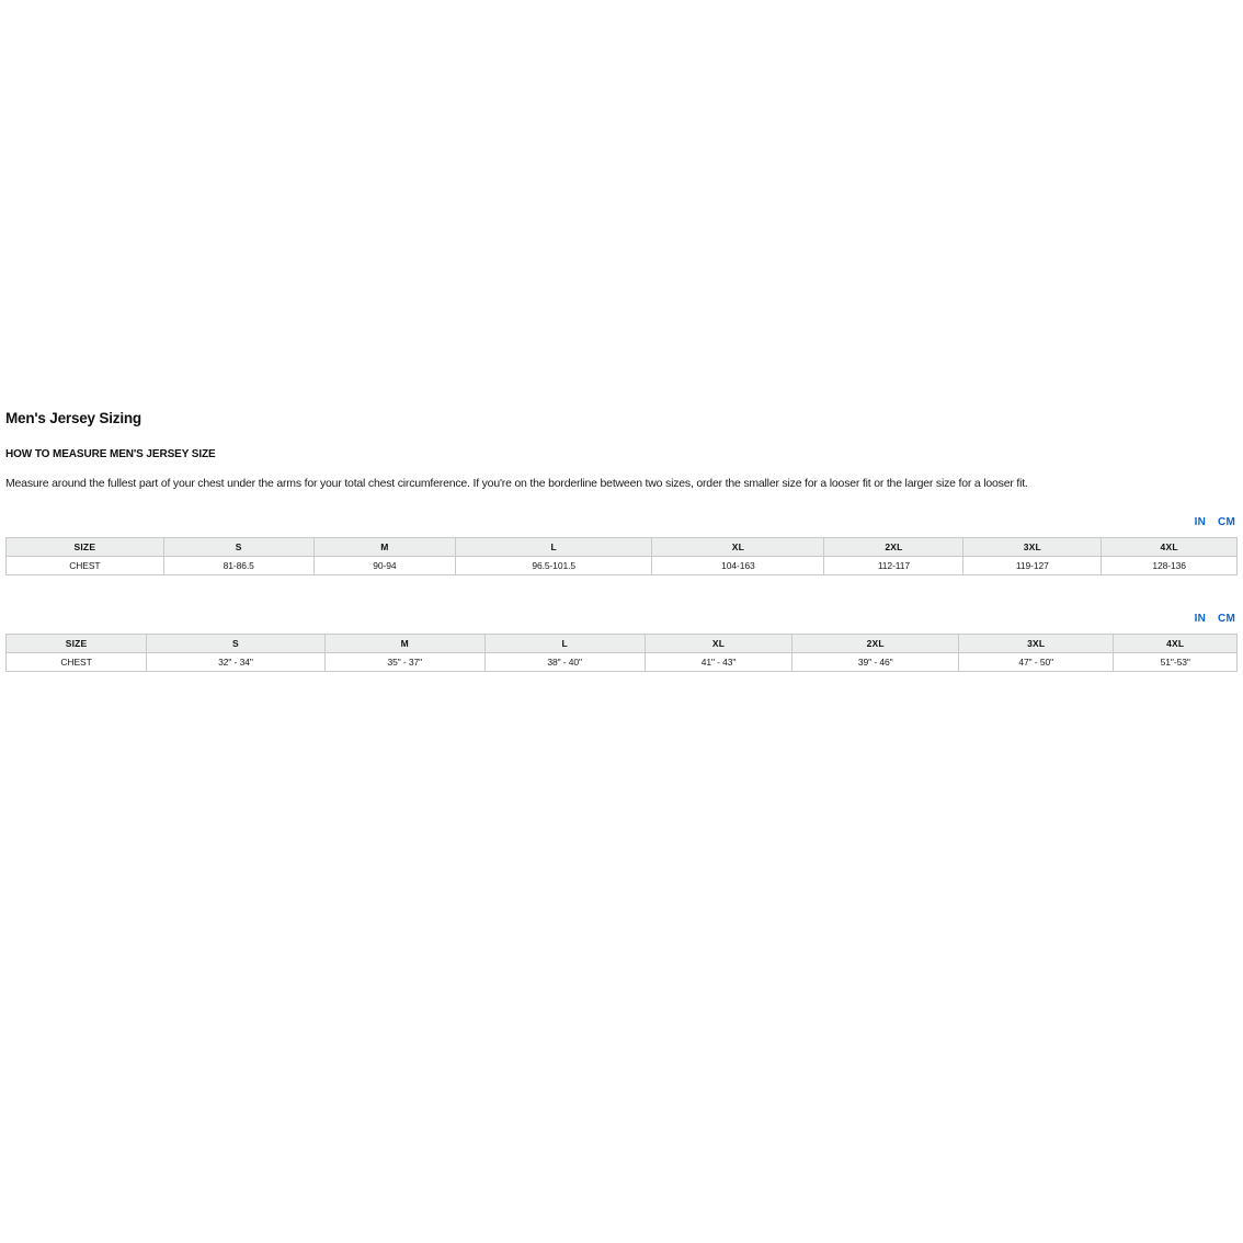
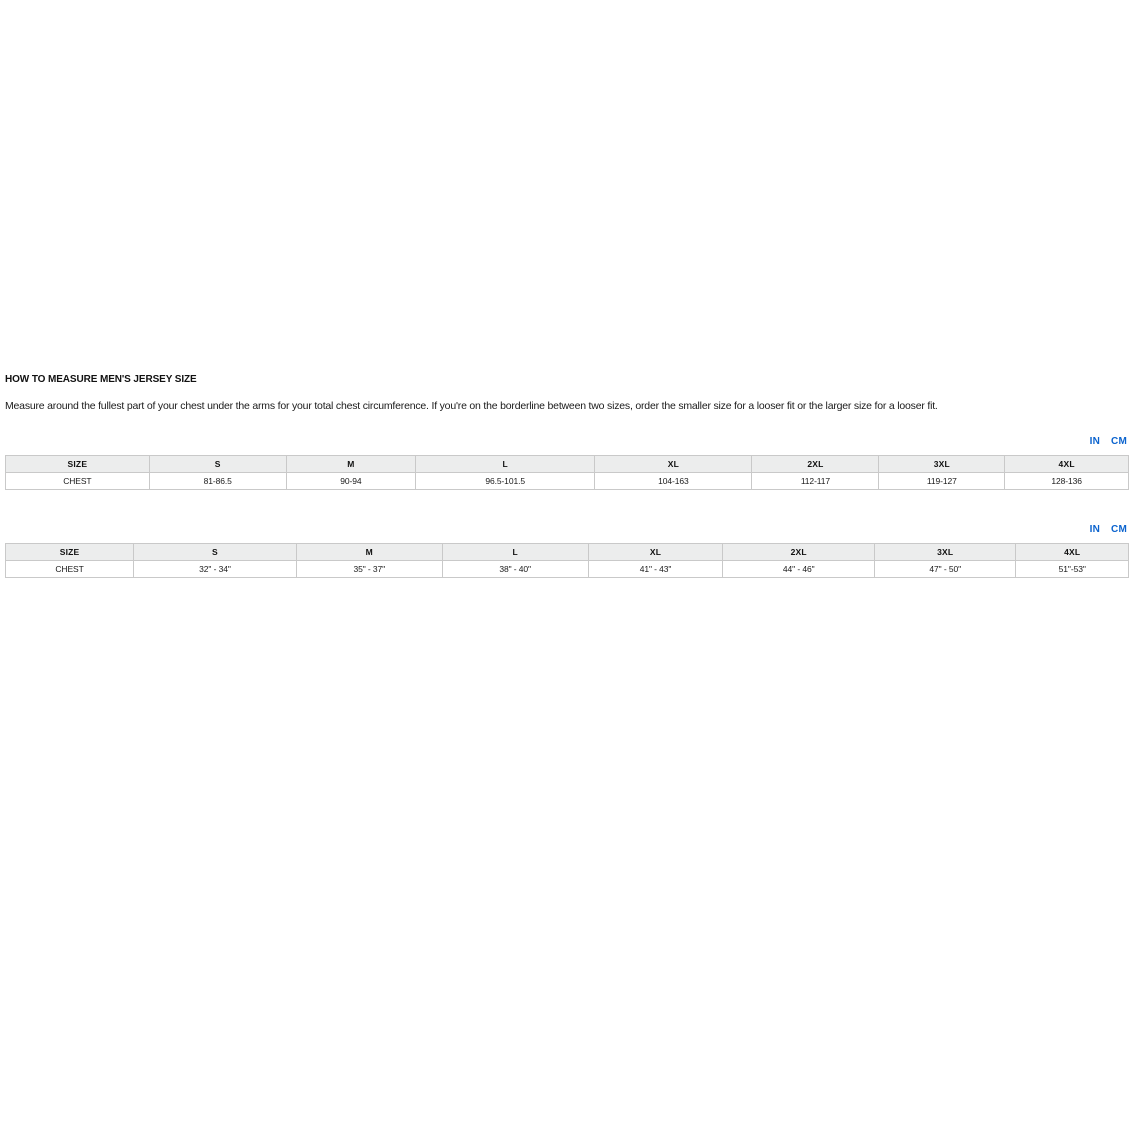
- Men's Jersey Sizing
  HOW TO MEASURE MEN'S JERSEY SIZE
  Measure around the fullest part of your chest under the arms for your total chest circumference. If you're on the borderline between two sizes, order the smaller size for a looser fit or the larger size for a looser fit.
  IN CM
  SIZE	S	M	L	XL	2XL	3XL	4XL
  CHEST	81-86.5	90-94	96.5-101.5	104-163	112-117	119-127	128-136
  IN CM
  SIZE	S	M	L	XL	2XL	3XL	4XL
- CHEST	32" - 34"	35" - 37"	38" - 40"	41" - 43"	39" - 46"	47" - 50"	51"-53"
+ CHEST	32" - 34"	35" - 37"	38" - 40"	41" - 43"	44" - 46"	47" - 50"	51"-53"
